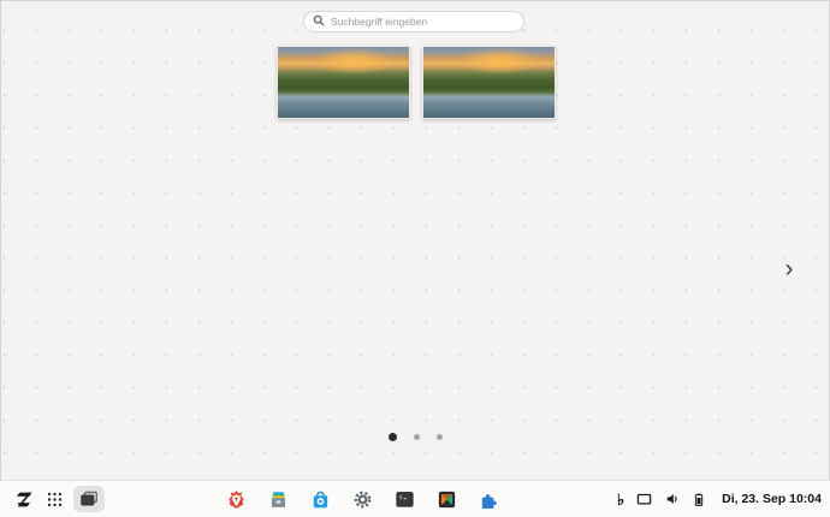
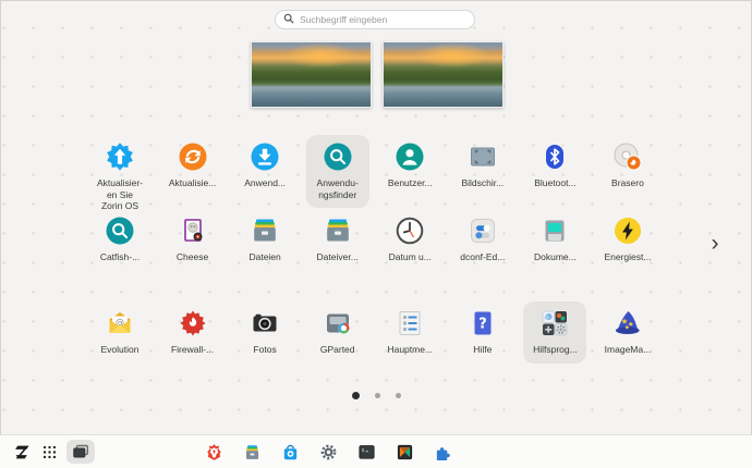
  Suchbegriff eingeben
+ Aktualisier-
+ en Sie
+ Zorin OS
+ Aktualisie...
+ Anwend...
+ Anwendu-
+ ngsfinder
+ Benutzer...
+ Bildschir...
+ Bluetoot...
+ Brasero
+ Catfish-...
+ Cheese
+ Dateien
+ Dateiver...
+ Datum u...
+ dconf-Ed...
+ Dokume...
+ Energiest...
+ @
+ Evolution
+ Firewall-...
+ Fotos
+ GParted
+ Hauptme...
+ ?
+ Hilfe
+ Hilfsprog...
+ ImageMa...
  ›
- ♭
- Di, 23. Sep 10:04
